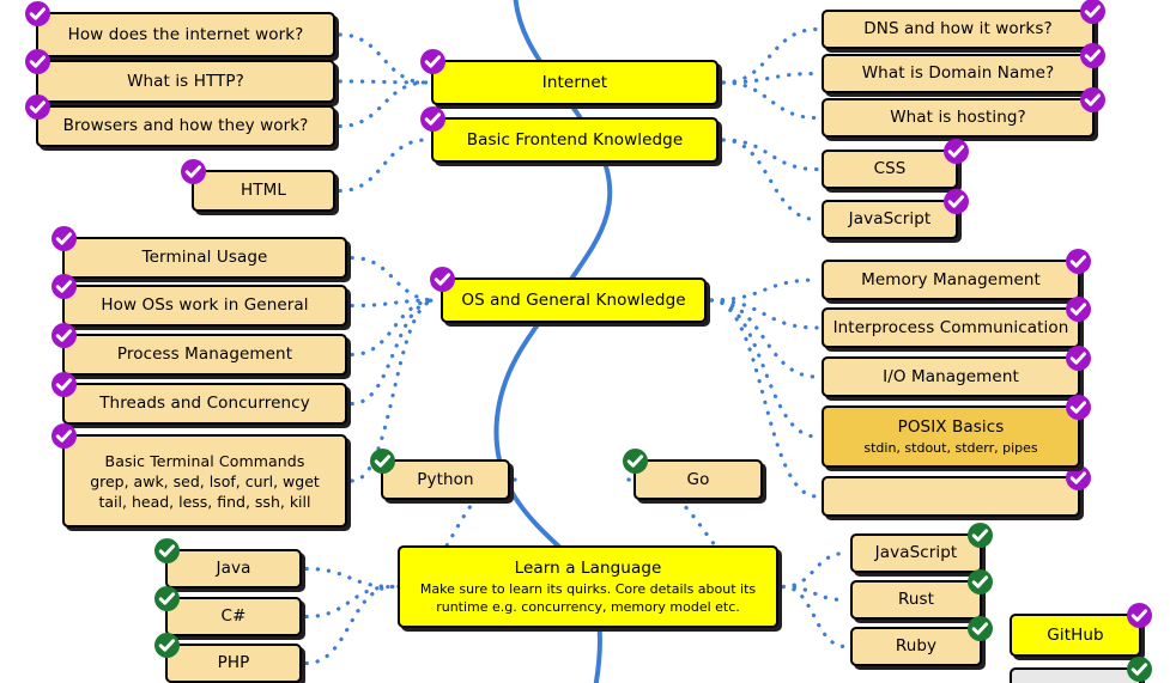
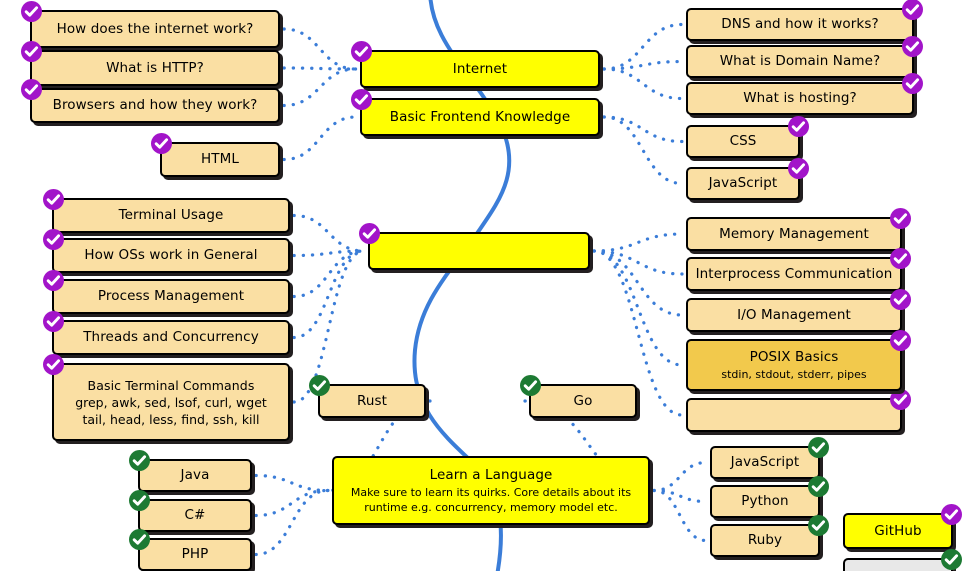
  How does the internet work?
  What is HTTP?
  Browsers and how they work?
  HTML
  Internet
  Basic Frontend Knowledge
  DNS and how it works?
  What is Domain Name?
  What is hosting?
  CSS
  JavaScript
  Terminal Usage
  How OSs work in General
  Process Management
  Threads and Concurrency
- OS and General Knowledge
  Memory Management
  Interprocess Communication
  I/O Management
- Python
+ Rust
  Go
  Java
  C#
  PHP
  JavaScript
- Rust
+ Python
  Ruby
  GitHub
  POSIX Basics
  stdin, stdout, stderr, pipes
  Learn a Language
  Make sure to learn its quirks. Core details about its runtime e.g. concurrency, memory model etc.
  Basic Terminal Commands
  grep, awk, sed, lsof, curl, wget
  tail, head, less, find, ssh, kill
